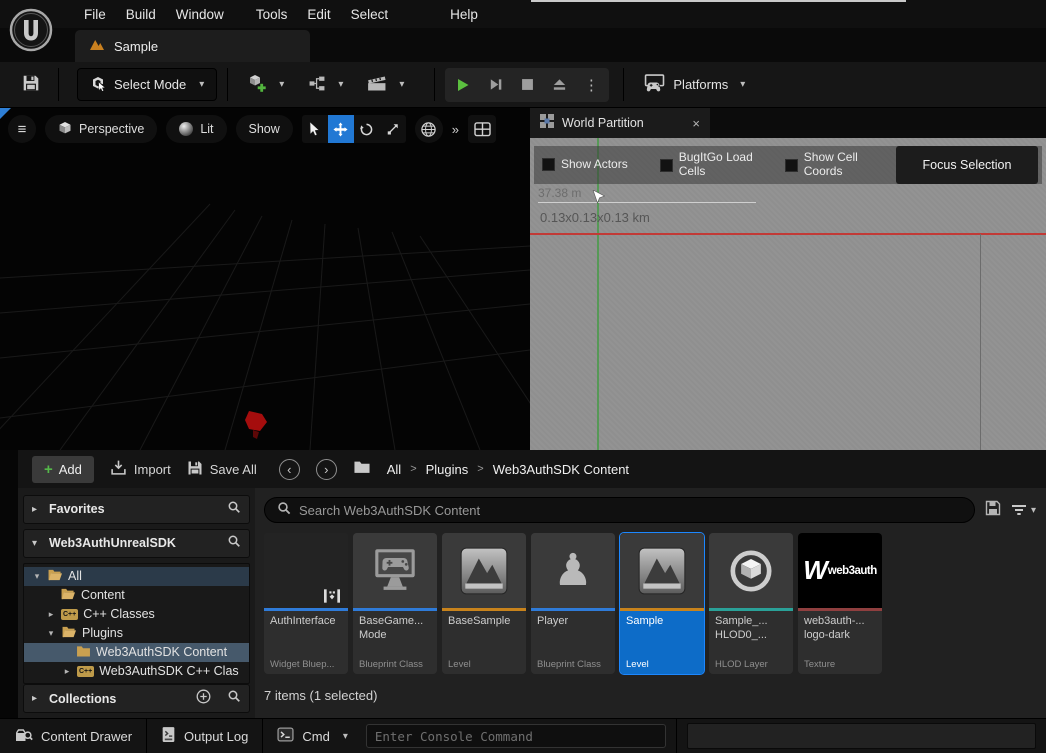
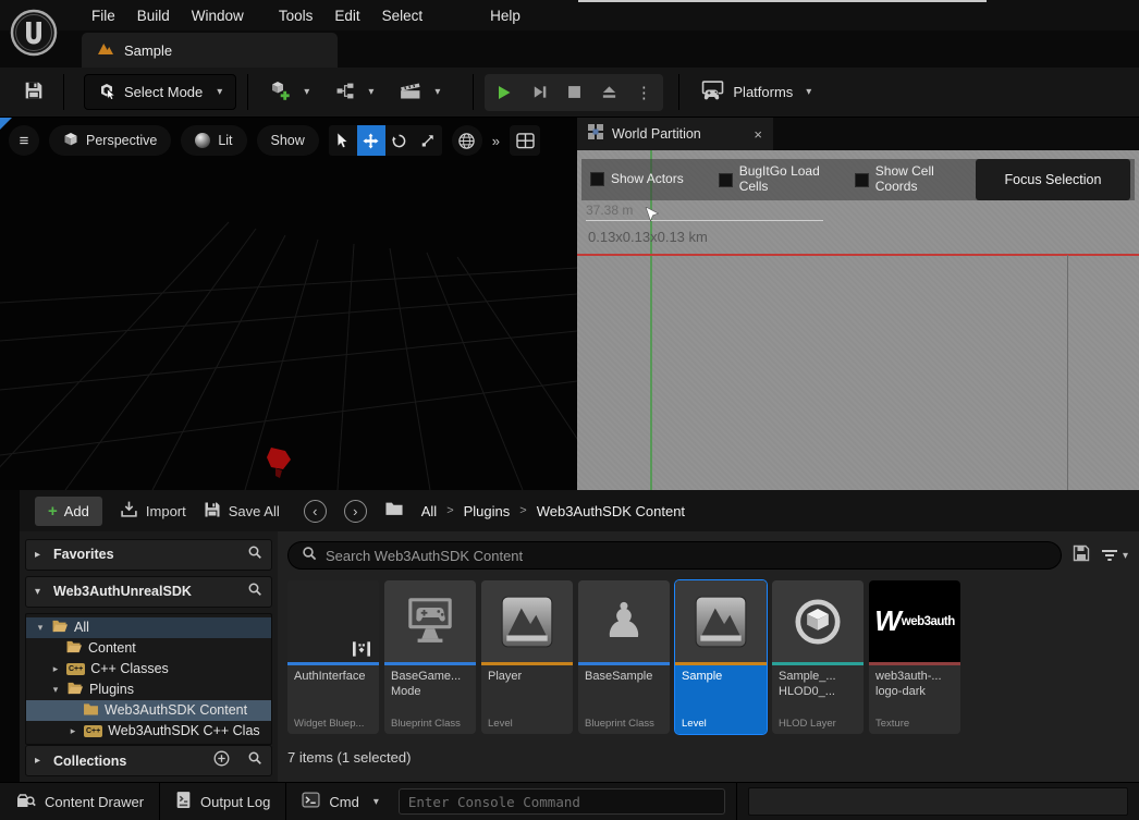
  File
  Build
  Window
  Tools
  Edit
  Select
  Help
  Sample
  Select Mode
  ▾
  ▾
  ▾
  ▾
  ⋮
  Platforms
  ▾
  ≡
  Perspective
  Lit
  Show
  »
  World Partition
  ×
  Show Actors
  BugItGo Load
  Cells
  Show Cell
  Coords
  Focus Selection
  37.38 m
  0.13x0.13x0.13 km
  +
  Add
  Import
  Save All
  ‹
  ›
  All
  >
  Plugins
  >
  Web3AuthSDK Content
  ▸
  Favorites
  ▾
  Web3AuthUnrealSDK
  ▾
  All
  Content
  ▸
  C++ Classes
  ▾
  Plugins
  Web3AuthSDK Content
  ▸
  Web3AuthSDK C++ Clas
  ▸
  Collections
  Search Web3AuthSDK Content
  ▾
  AuthInterface
  Widget Bluep...
  BaseGame...
  Mode
  Blueprint Class
- BaseSample
+ Player
  Level
  ♟
- Player
+ BaseSample
  Blueprint Class
  Sample
  Level
  Sample_...
  HLOD0_...
  HLOD Layer
  W
  web3auth
  web3auth-...
  logo-dark
  Texture
  7 items (1 selected)
  Content Drawer
  Output Log
  Cmd
  ▾
  Enter Console Command
